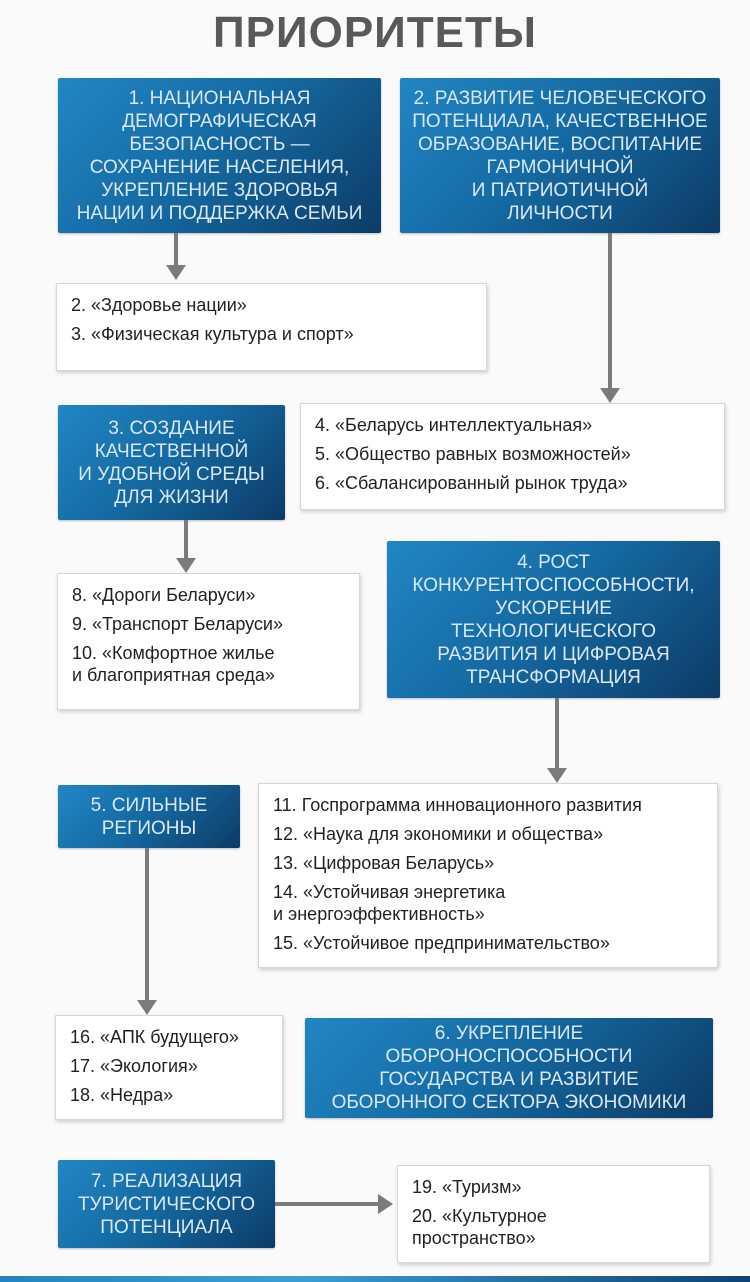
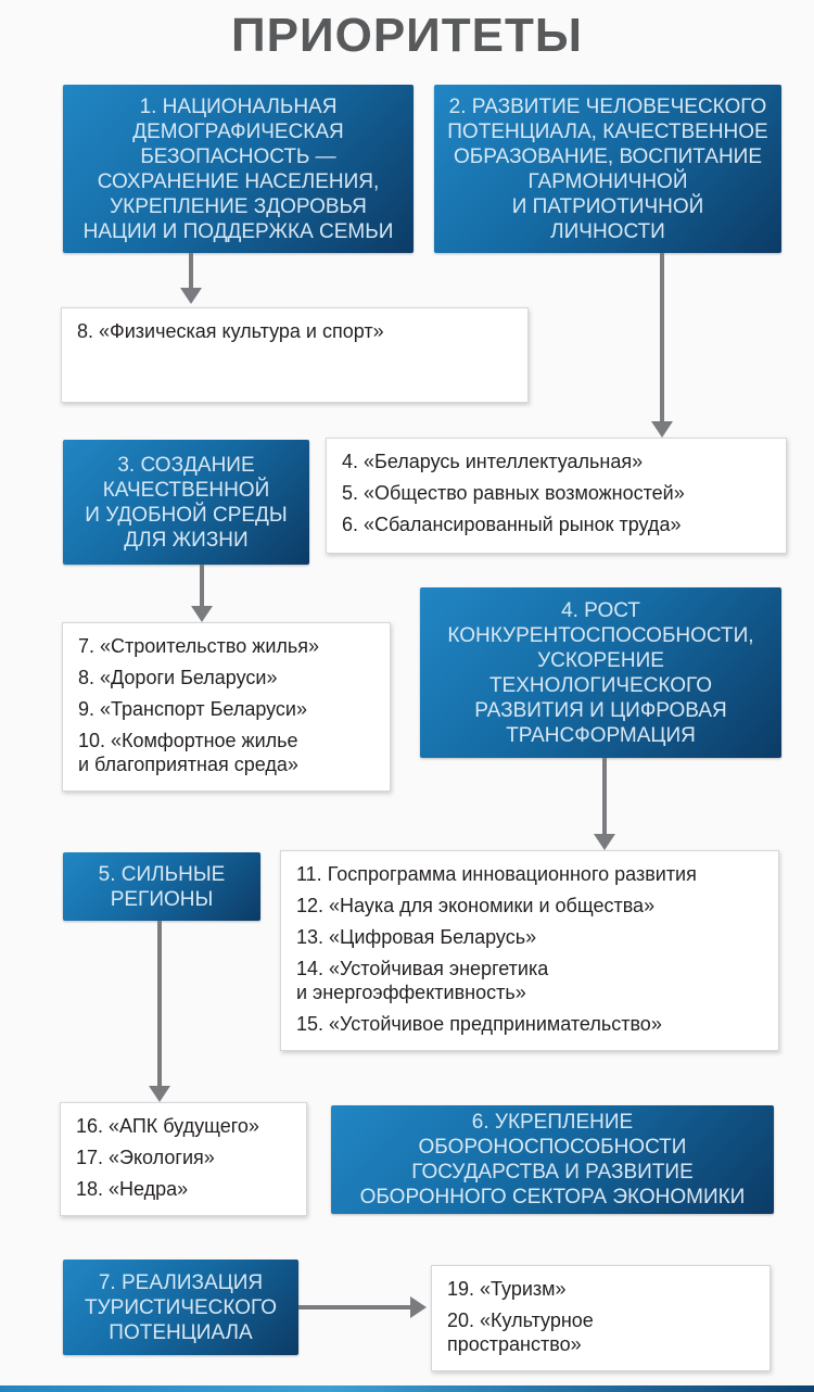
  ПРИОРИТЕТЫ
  1. НАЦИОНАЛЬНАЯ
  ДЕМОГРАФИЧЕСКАЯ
  БЕЗОПАСНОСТЬ —
  СОХРАНЕНИЕ НАСЕЛЕНИЯ,
  УКРЕПЛЕНИЕ ЗДОРОВЬЯ
  НАЦИИ И ПОДДЕРЖКА СЕМЬИ
  2. РАЗВИТИЕ ЧЕЛОВЕЧЕСКОГО
  ПОТЕНЦИАЛА, КАЧЕСТВЕННОЕ
  ОБРАЗОВАНИЕ, ВОСПИТАНИЕ
  ГАРМОНИЧНОЙ
  И ПАТРИОТИЧНОЙ
  ЛИЧНОСТИ
  3. СОЗДАНИЕ
  КАЧЕСТВЕННОЙ
  И УДОБНОЙ СРЕДЫ
  ДЛЯ ЖИЗНИ
  4. РОСТ
  КОНКУРЕНТОСПОСОБНОСТИ,
  УСКОРЕНИЕ
  ТЕХНОЛОГИЧЕСКОГО
  РАЗВИТИЯ И ЦИФРОВАЯ
  ТРАНСФОРМАЦИЯ
  5. СИЛЬНЫЕ
  РЕГИОНЫ
  6. УКРЕПЛЕНИЕ
  ОБОРОНОСПОСОБНОСТИ
  ГОСУДАРСТВА И РАЗВИТИЕ
  ОБОРОННОГО СЕКТОРА ЭКОНОМИКИ
  7. РЕАЛИЗАЦИЯ
  ТУРИСТИЧЕСКОГО
  ПОТЕНЦИАЛА
- 2. «Здоровье нации»
- 3. «Физическая культура и спорт»
+ 8. «Физическая культура и спорт»
  4. «Беларусь интеллектуальная»
  5. «Общество равных возможностей»
  6. «Сбалансированный рынок труда»
+ 7. «Строительство жилья»
  8. «Дороги Беларуси»
  9. «Транспорт Беларуси»
  10. «Комфортное жилье
  и благоприятная среда»
  11. Госпрограмма инновационного развития
  12. «Наука для экономики и общества»
  13. «Цифровая Беларусь»
  14. «Устойчивая энергетика
  и энергоэффективность»
  15. «Устойчивое предпринимательство»
  16. «АПК будущего»
  17. «Экология»
  18. «Недра»
  19. «Туризм»
  20. «Культурное
  пространство»
